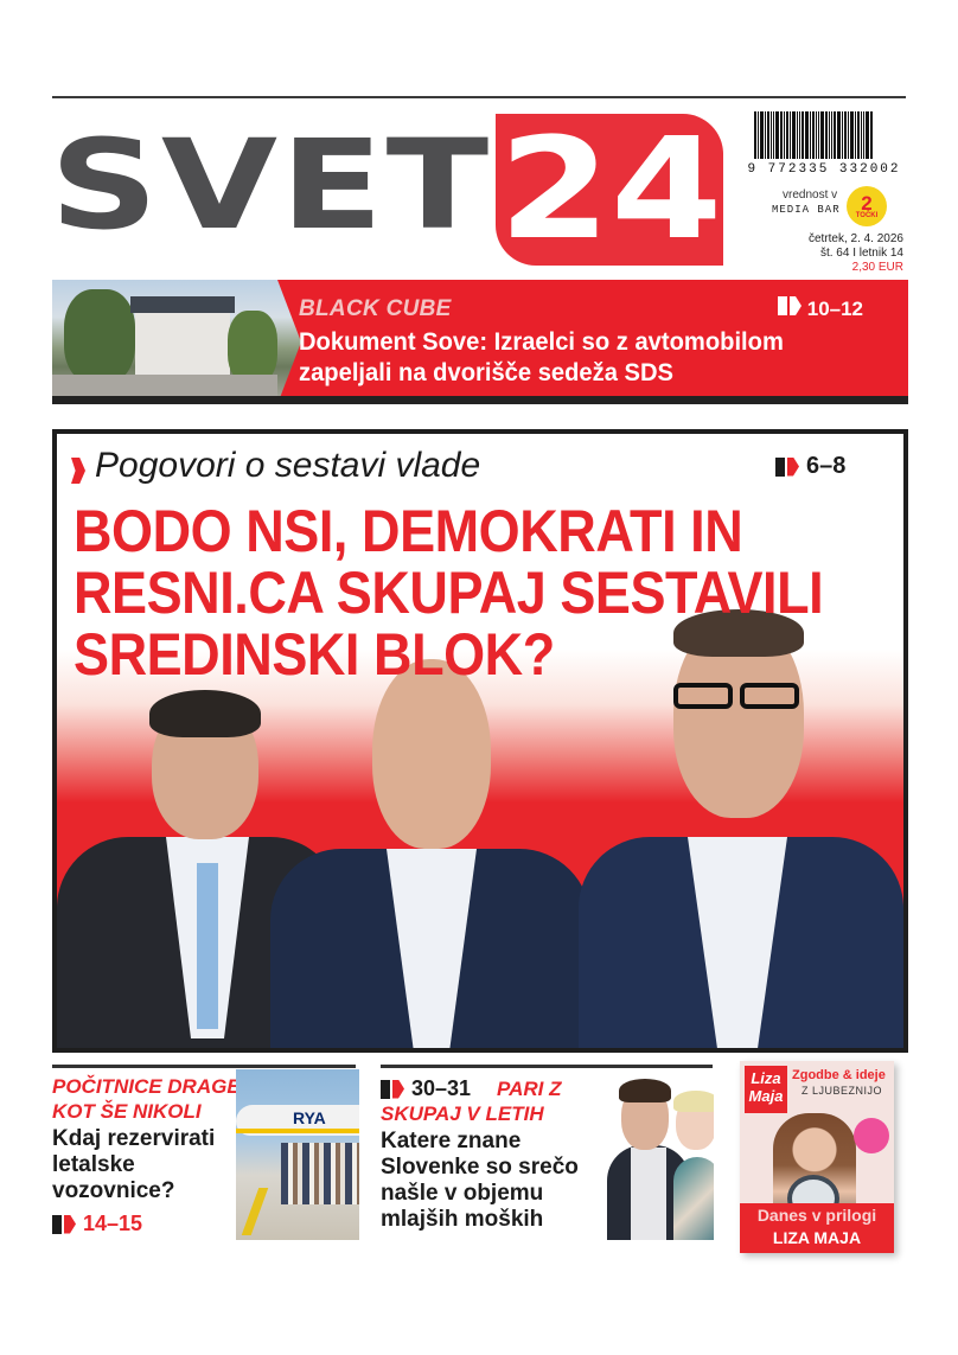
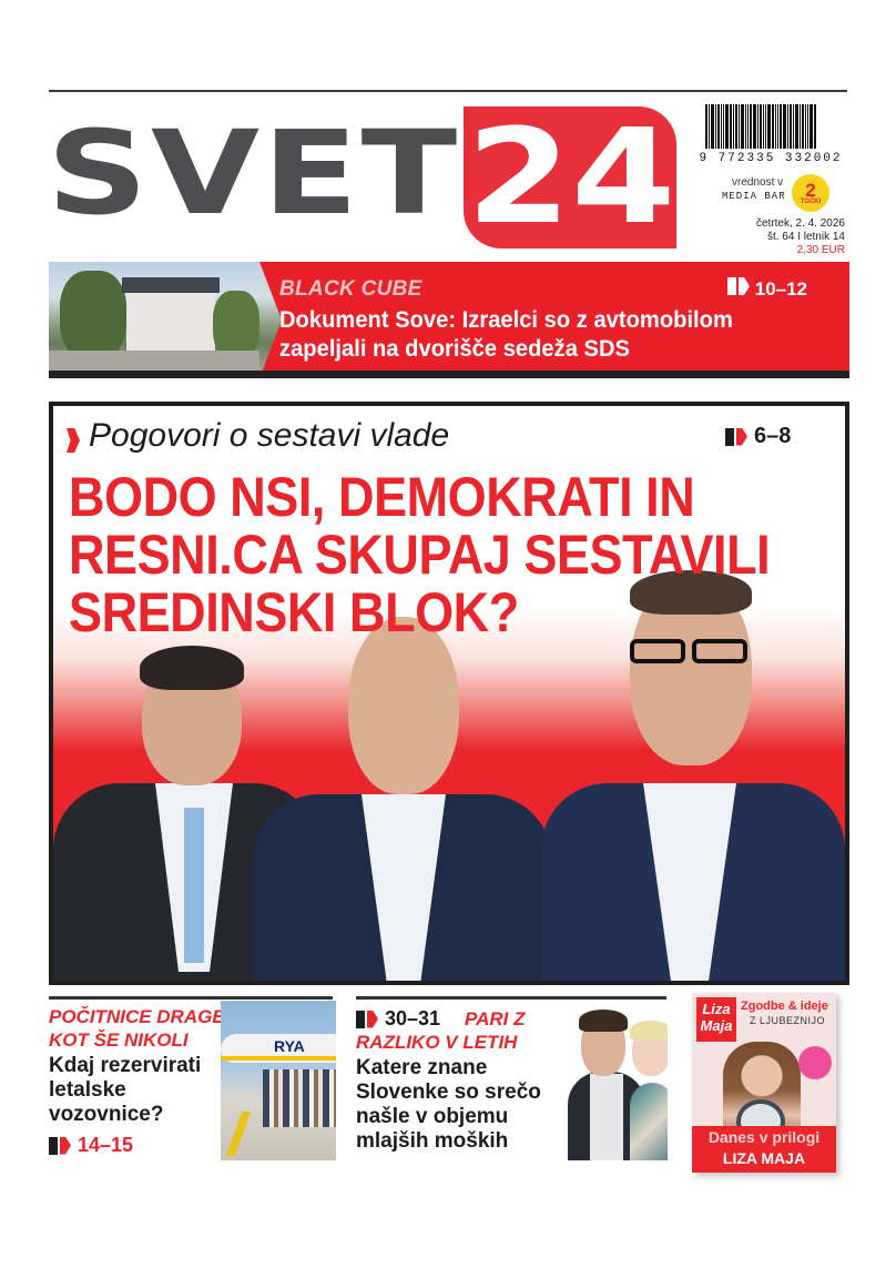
  SVET
  24
  9 772335 332002
  vrednost v
  MEDIA BAR
  2
  četrtek, 2. 4. 2026
  št. 64 I letnik 14
  2,30 EUR
  BLACK CUBE
  10–12
  Dokument Sove: Izraelci so z avtomobilom zapeljali na dvorišče sedeža SDS
  Pogovori o sestavi vlade
  6–8
  BODO NSI, DEMOKRATI IN
  RESNI.CA SKUPAJ SESTAVILI
  SREDINSKI BLOK?
  POČITNICE DRAGE KOT ŠE NIKOLI
  Kdaj rezervirati letalske vozovnice?
  14–15
  RYA
  30–31
- PARI Z SKUPAJ V LETIH
+ PARI Z RAZLIKO V LETIH
  Katere znane Slovenke so srečo našle v objemu mlajših moških
  Liza
  Maja
  Zgodbe & ideje
  Z LJUBEZNIJO
  Danes v prilogi
  LIZA MAJA
